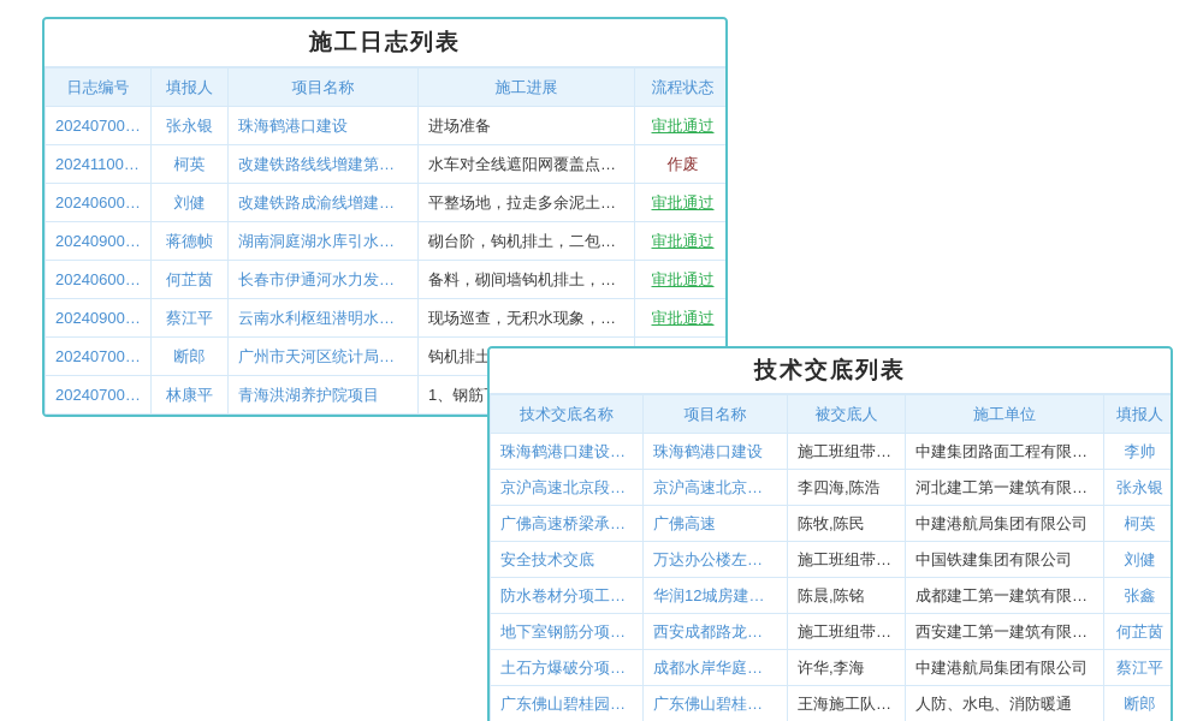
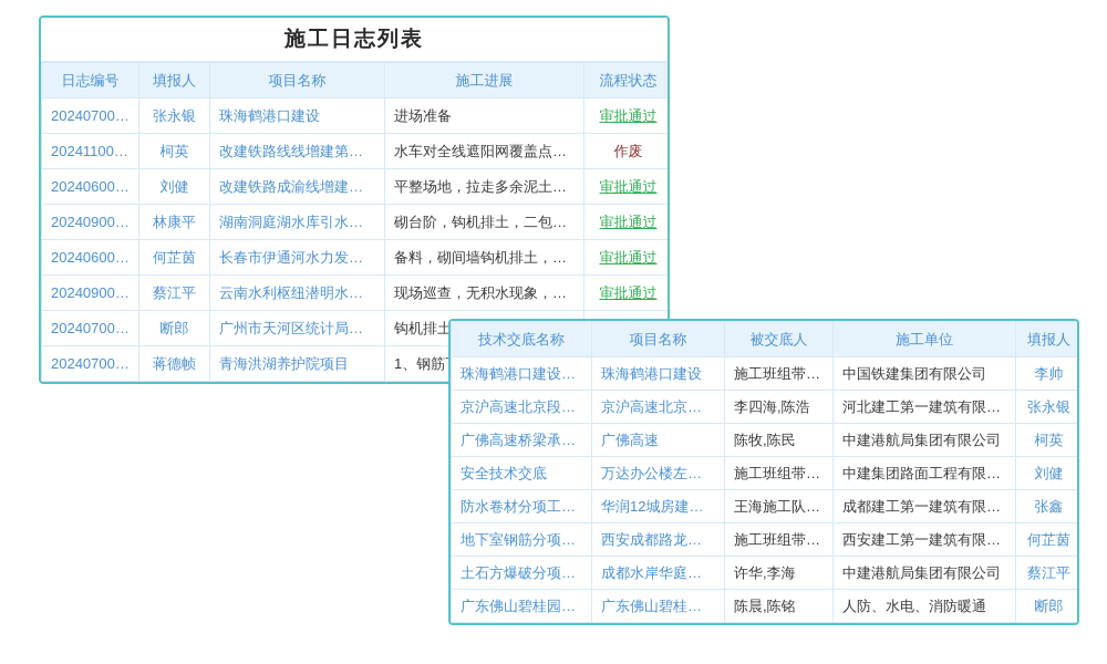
  施工日志列表
  日志编号	填报人	项目名称	施工进展	流程状态
  2024070011	张永银	珠海鹤港口建设	进场准备	审批通过
  2024110002	柯英	改建铁路线线增建第二线	水车对全线遮阳网覆盖点进行.	作废
  2024060006	刘健	改建铁路成渝线增建第二..	平整场地，拉走多余泥土15辆	审批通过
- 2024090009	蒋德帧	湖南洞庭湖水库引水工程..	砌台阶，钩机排土，二包砌间.	审批通过
+ 2024090009	林康平	湖南洞庭湖水库引水工程..	砌台阶，钩机排土，二包砌间.	审批通过
  2024060005	何芷茵	长春市伊通河水力发电厂..	备料，砌间墙钩机排土，瓦工.	审批通过
  2024090009	蔡江平	云南水利枢纽潜明水库一..	现场巡查，无积水现象，水马.	审批通过
- 2024070009	林康平	青海洪湖养护院项目	1、钢筋
+ 2024070009	蒋德帧	青海洪湖养护院项目	1、钢筋
- 技术交底列表
  技术交底名称	项目名称	被交底人	施工单位	填报人
- 珠海鹤港口建设抗浮	珠海鹤港口建设	施工班组带班...	中建集团路面工程有限公司	李帅
+ 珠海鹤港口建设抗浮	珠海鹤港口建设	施工班组带班...	中国铁建集团有限公司	李帅
  京沪高速北京段维修	京沪高速北京段维修	李四海,陈浩	河北建工第一建筑有限责任	张永银
  广佛高速桥梁承台施	广佛高速	陈牧,陈民	中建港航局集团有限公司	柯英
- 安全技术交底	万达办公楼左侧A...	施工班组带班...	中国铁建集团有限公司	刘健
+ 安全技术交底	万达办公楼左侧A...	施工班组带班...	中建集团路面工程有限公司	刘健
- 防水卷材分项工程施	华润12城房建工...	陈晨,陈铭	成都建工第一建筑有限责任	张鑫
+ 防水卷材分项工程施	华润12城房建工...	王海施工队全队	成都建工第一建筑有限责任	张鑫
  地下室钢筋分项工程	西安成都路龙湖上..	施工班组带班...	西安建工第一建筑有限责任	何芷茵
  土石方爆破分项工程	成都水岸华庭名苑..	许华,李海	中建港航局集团有限公司	蔡江平
- 广东佛山碧桂园项目	广东佛山碧桂园项目	王海施工队全队	人防、水电、消防暖通	断郎
+ 广东佛山碧桂园项目	广东佛山碧桂园项目	陈晨,陈铭	人防、水电、消防暖通	断郎
